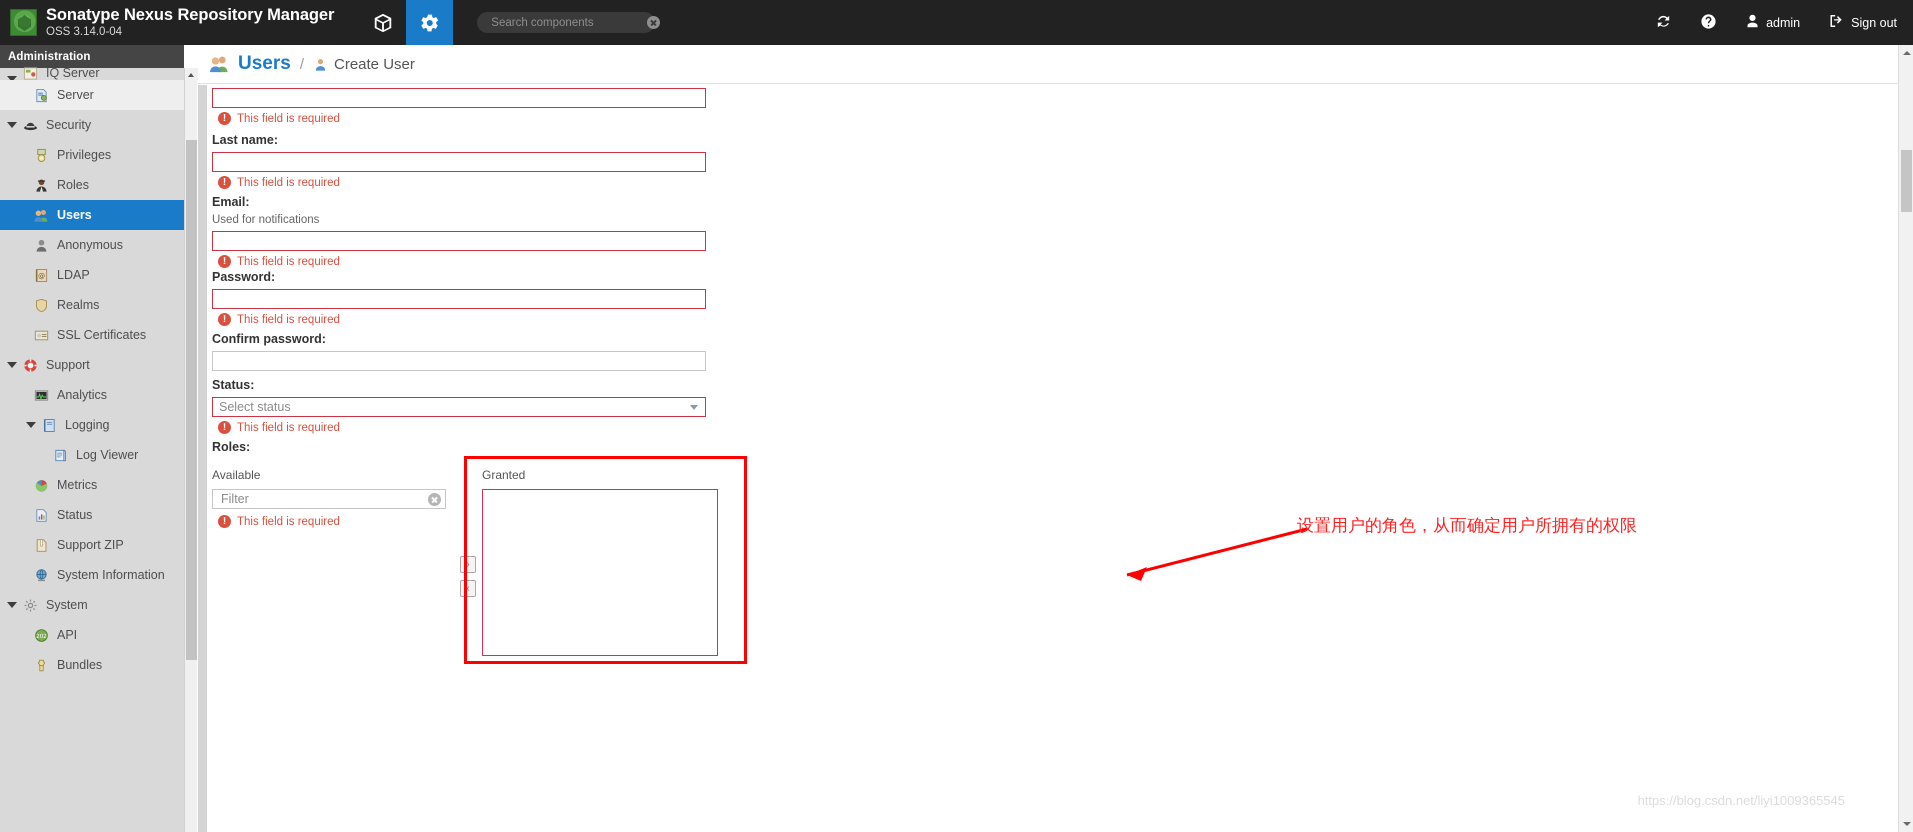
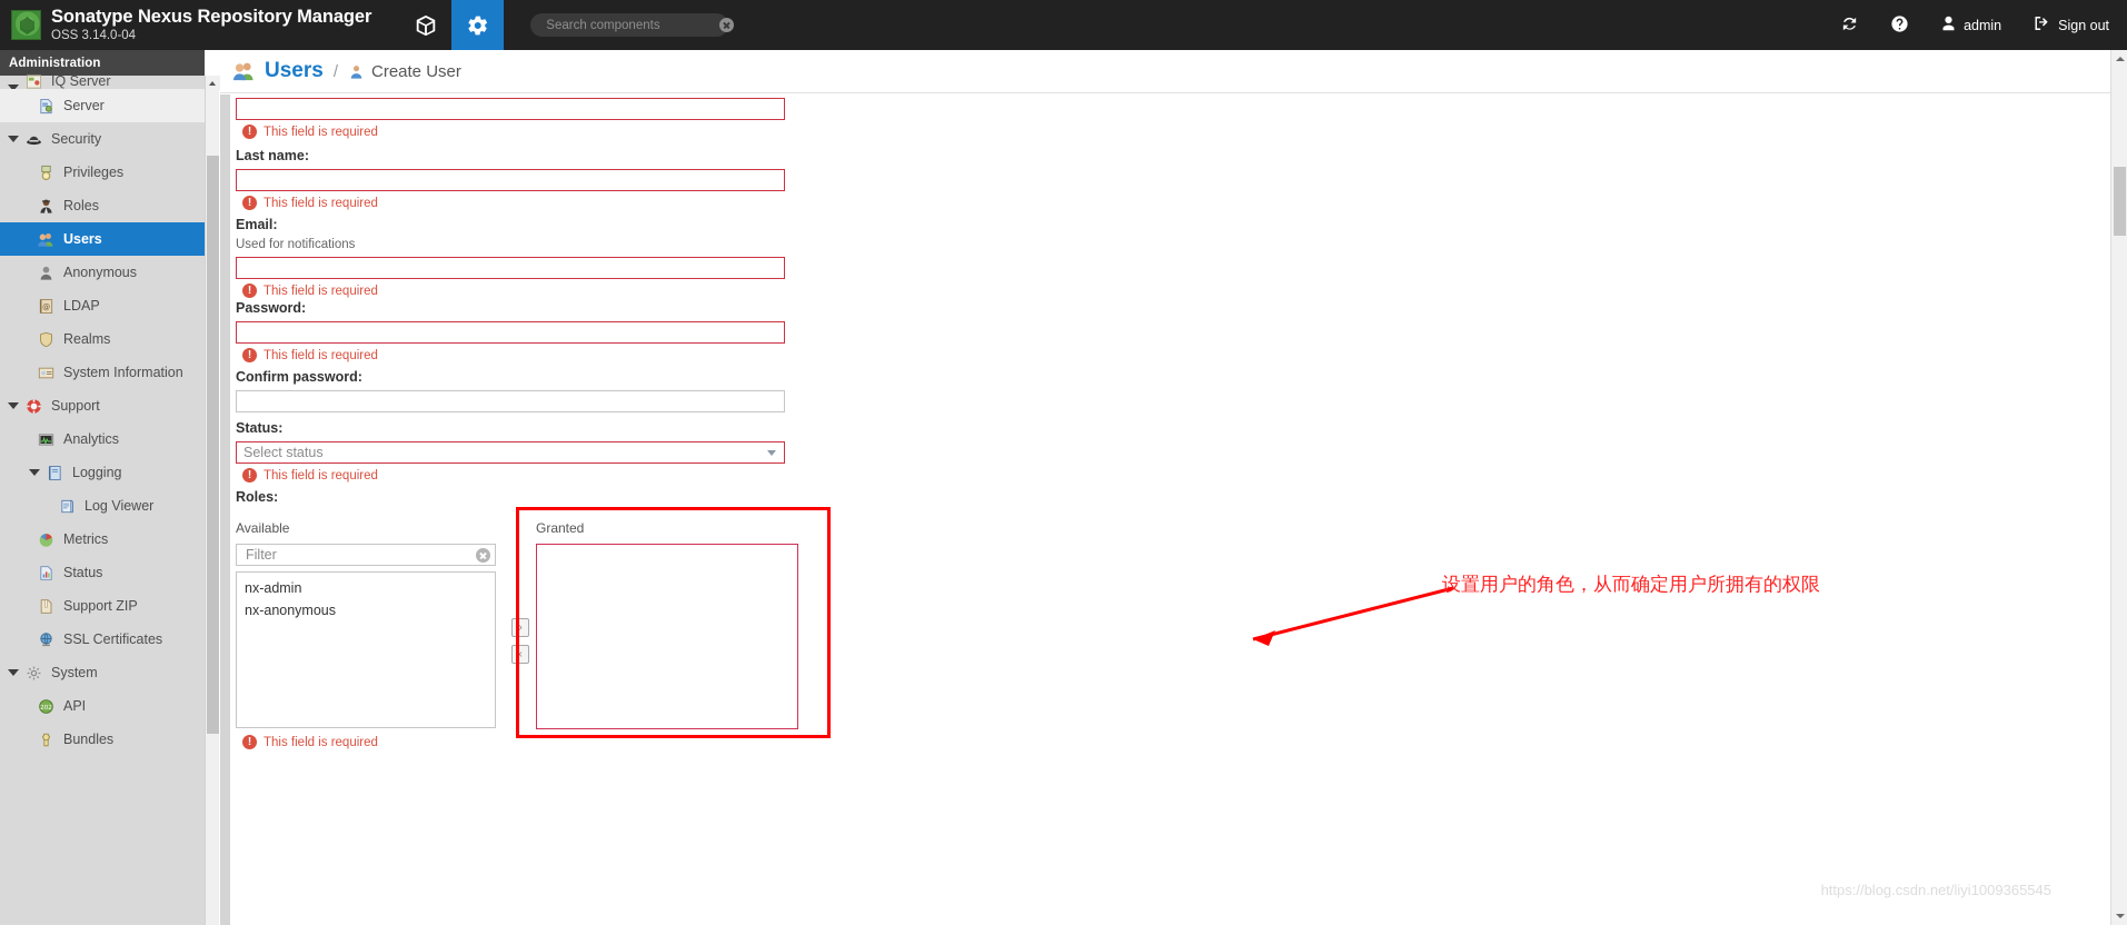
  Sonatype Nexus Repository Manager
  OSS 3.14.0-04
  Search components
  admin
  Sign out
  Administration
  IQ Server
  Server
  Security
  Privileges
  Roles
  Users
  Anonymous
  @
  LDAP
  Realms
- SSL Certificates
+ System Information
  Support
  Analytics
  Logging
  Log Viewer
  Metrics
  Status
  Support ZIP
- System Information
+ SSL Certificates
  System
  API
  Bundles
  Users
  /
  Create User
  !
  This field is required
  Last name:
  !
  This field is required
  Email:
  Used for notifications
  !
  This field is required
  Password:
  !
  This field is required
  Confirm password:
  Status:
  Select status
  !
  This field is required
  Roles:
  Available
  Filter
+ nx-admin
+ nx-anonymous
  !
  This field is required
  ›
  ‹
  Granted
  设置用户的角色，从而确定用户所拥有的权限
  https://blog.csdn.net/liyi1009365545
